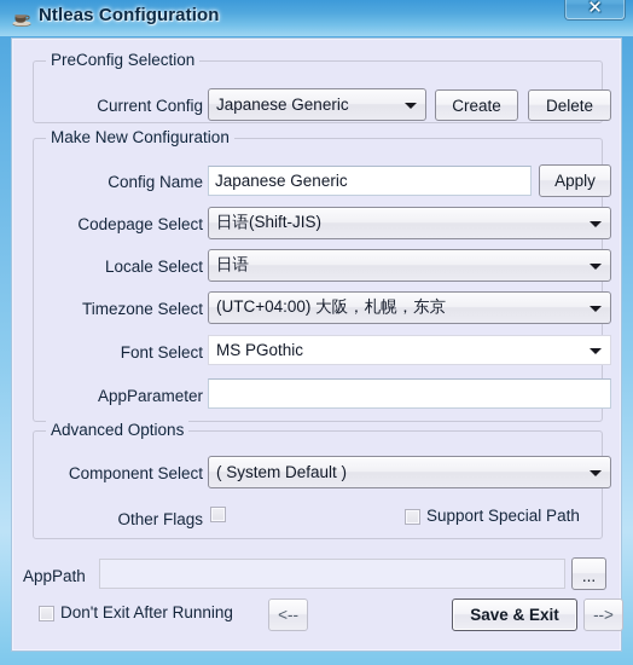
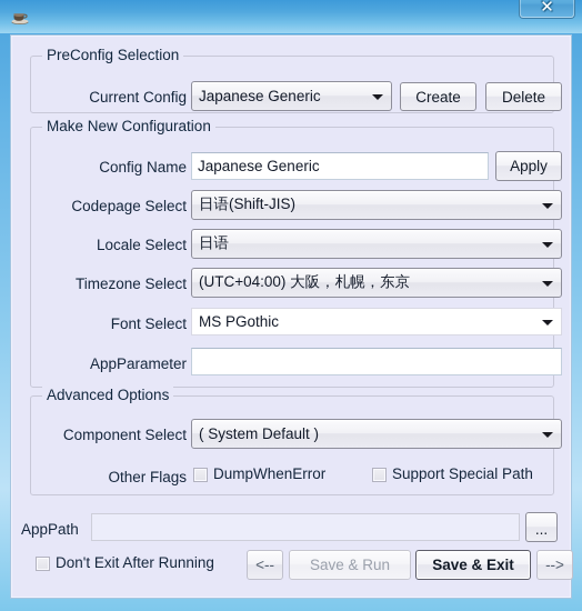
- Ntleas Configuration
  ✕
  PreConfig Selection
  Current Config
  Japanese Generic
  Create
  Delete
  Make New Configuration
  Config Name
  Japanese Generic
  Apply
  Codepage Select
  日语(Shift-JIS)
  Locale Select
  日语
  Timezone Select
  (UTC+04:00) 大阪，札幌，东京
  Font Select
  MS PGothic
  AppParameter
  Advanced Options
  Component Select
  ( System Default )
  Other Flags
+ DumpWhenError
  Support Special Path
  AppPath
  ...
  Don't Exit After Running
  <--
+ Save & Run
  Save & Exit
  -->
